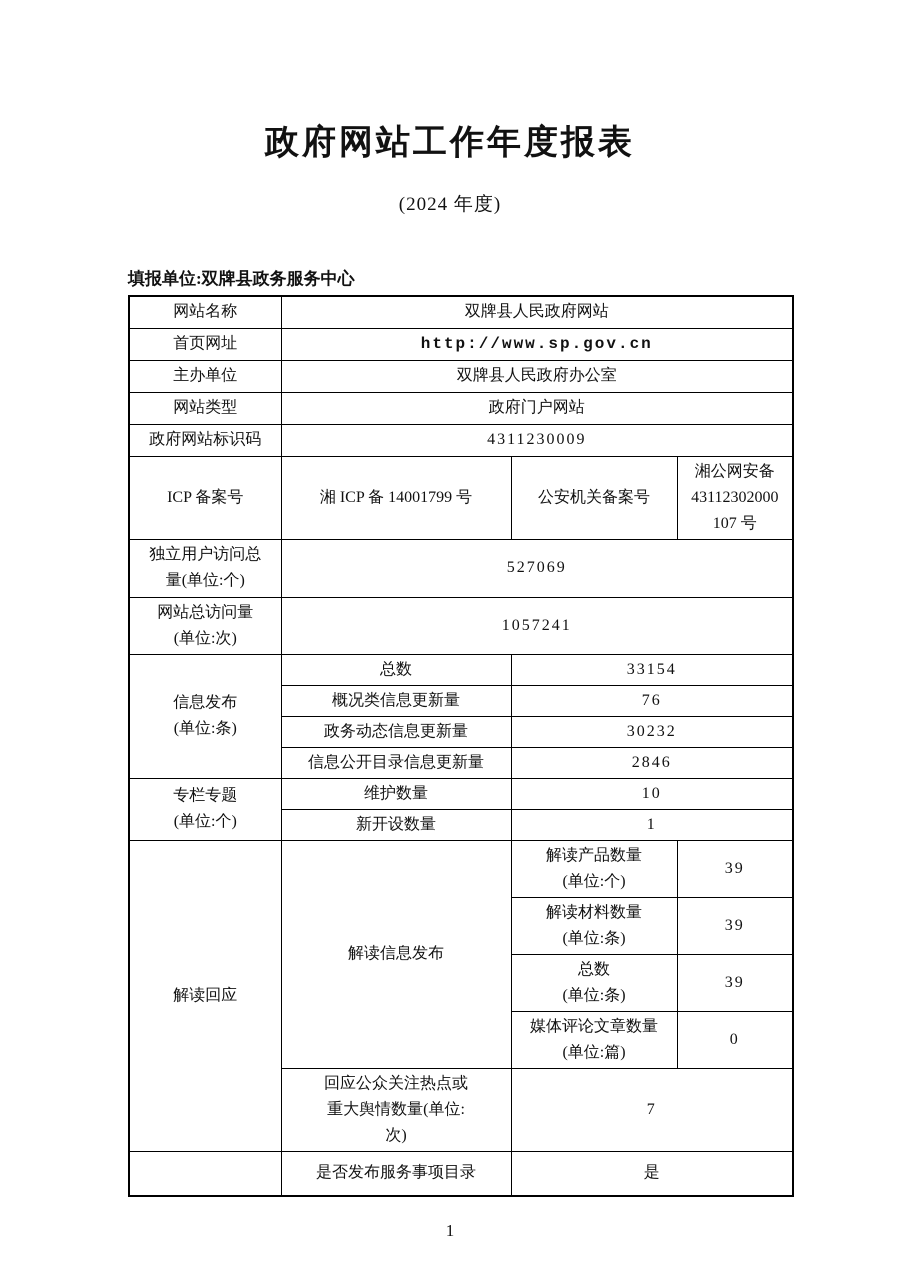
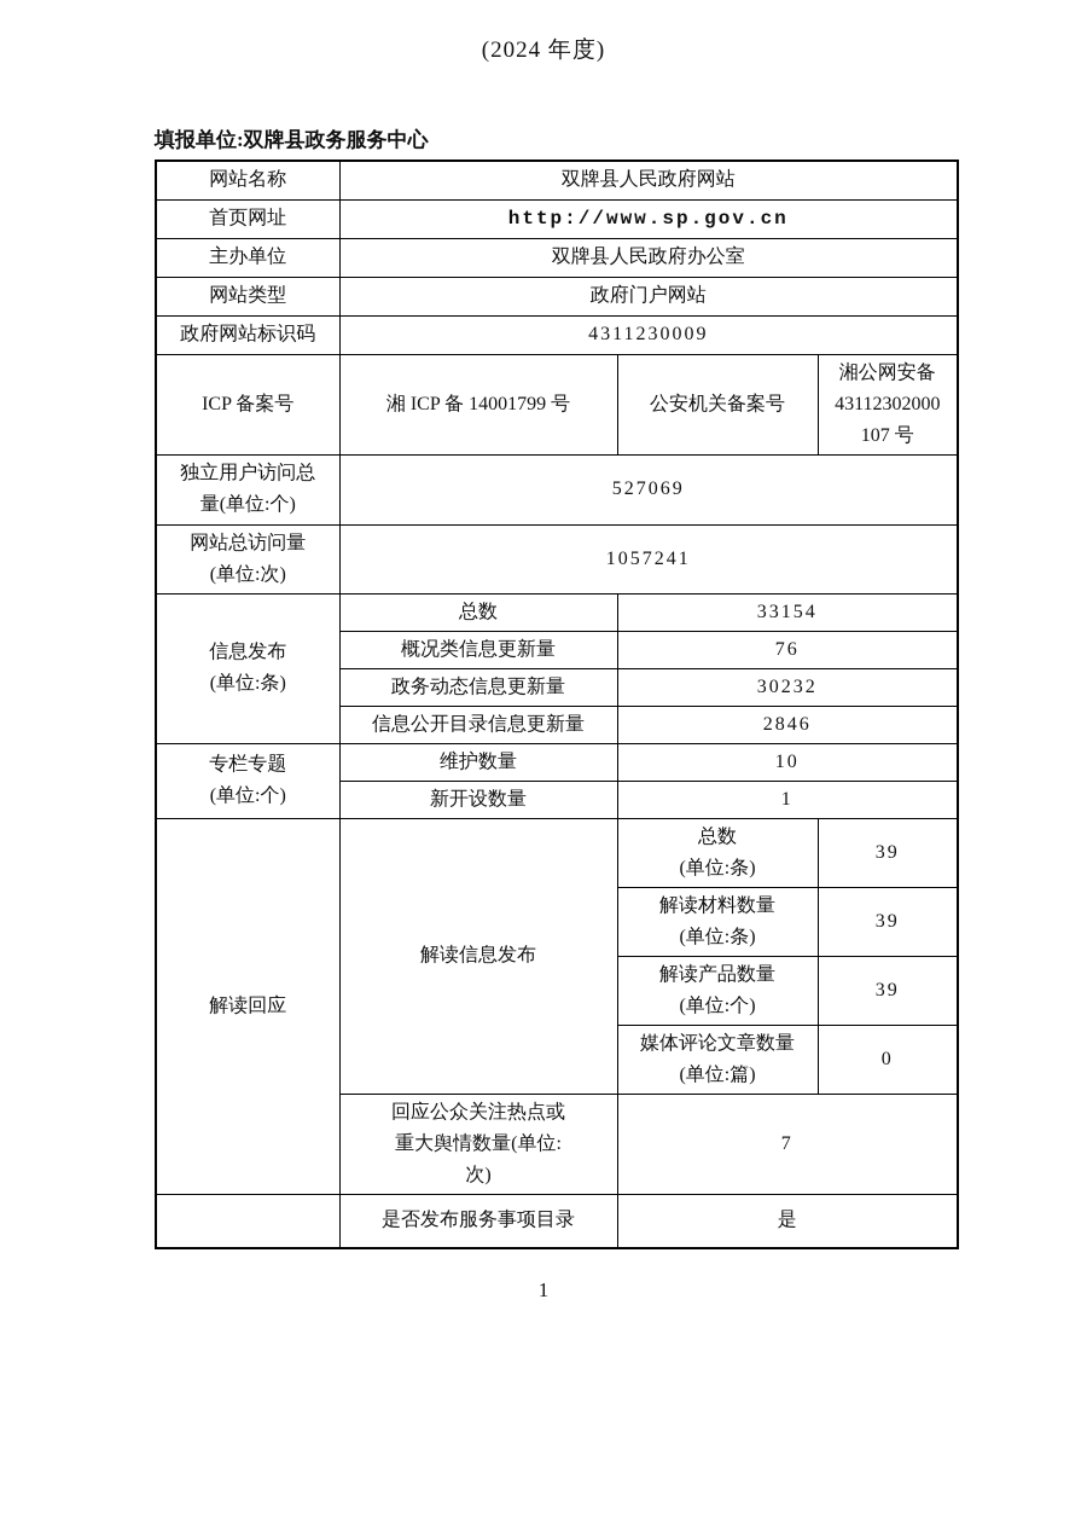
- 政府网站工作年度报表
  (2024 年度)
  填报单位:双牌县政务服务中心
  网站名称	双牌县人民政府网站
  首页网址	http://www.sp.gov.cn
  主办单位	双牌县人民政府办公室
  网站类型	政府门户网站
  政府网站标识码	4311230009
  ICP 备案号	湘 ICP 备 14001799 号	公安机关备案号	湘公网安备 43112302000 107 号
  独立用户访问总 量(单位:个)	527069
  网站总访问量 (单位:次)	1057241
  信息发布 (单位:条)	总数	33154
  概况类信息更新量	76
  政务动态信息更新量	30232
  信息公开目录信息更新量	2846
  专栏专题 (单位:个)	维护数量	10
  新开设数量	1
- 解读回应	解读信息发布	解读产品数量 (单位:个)	39
+ 解读回应	解读信息发布	总数 (单位:条)	39
  解读材料数量 (单位:条)	39
- 总数 (单位:条)	39
+ 解读产品数量 (单位:个)	39
  媒体评论文章数量 (单位:篇)	0
  回应公众关注热点或 重大舆情数量(单位: 次)	7
  	是否发布服务事项目录	是
  1
